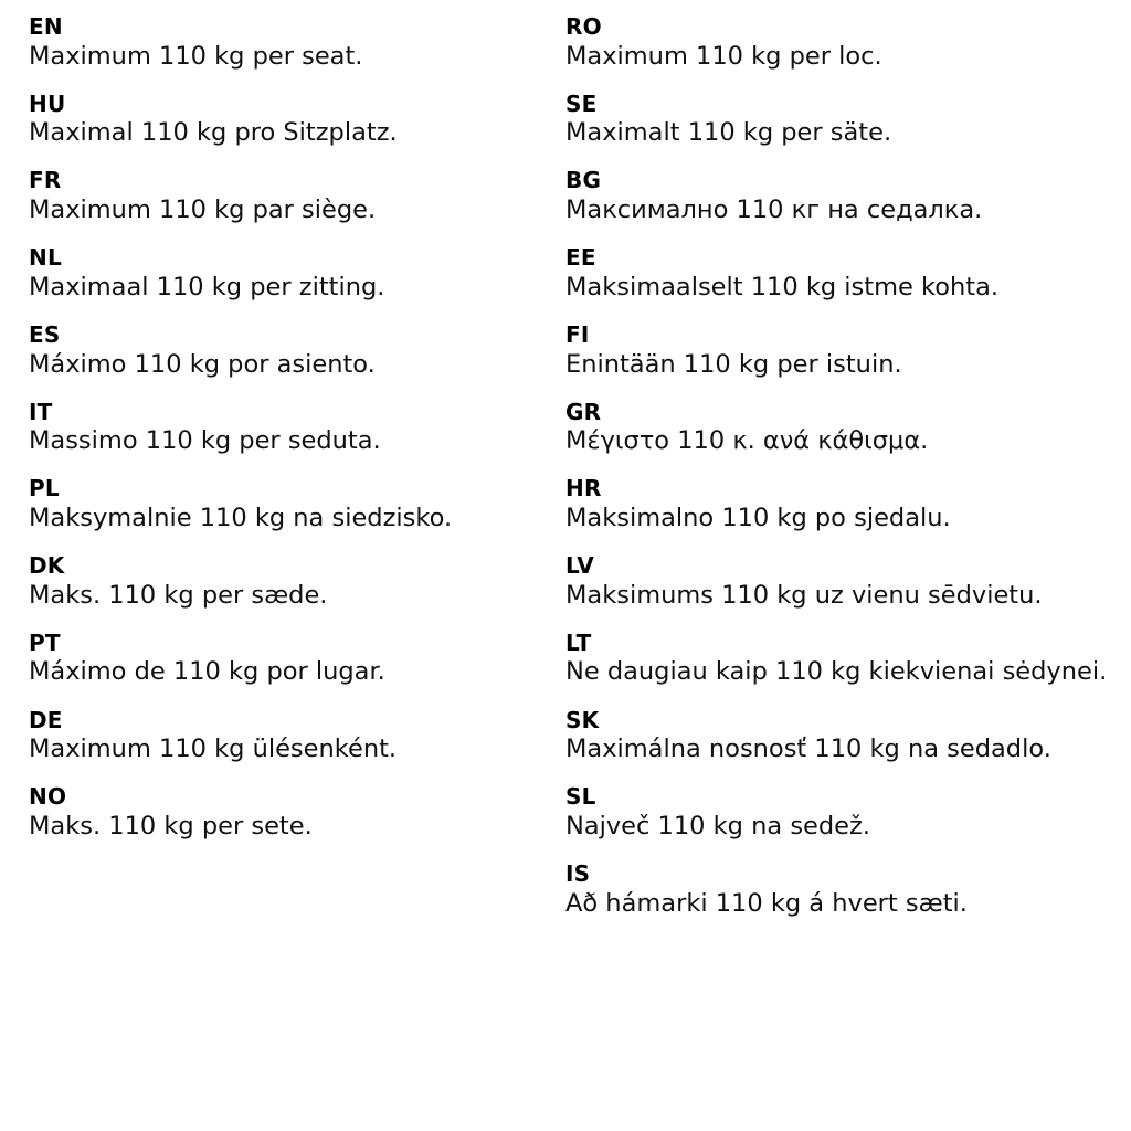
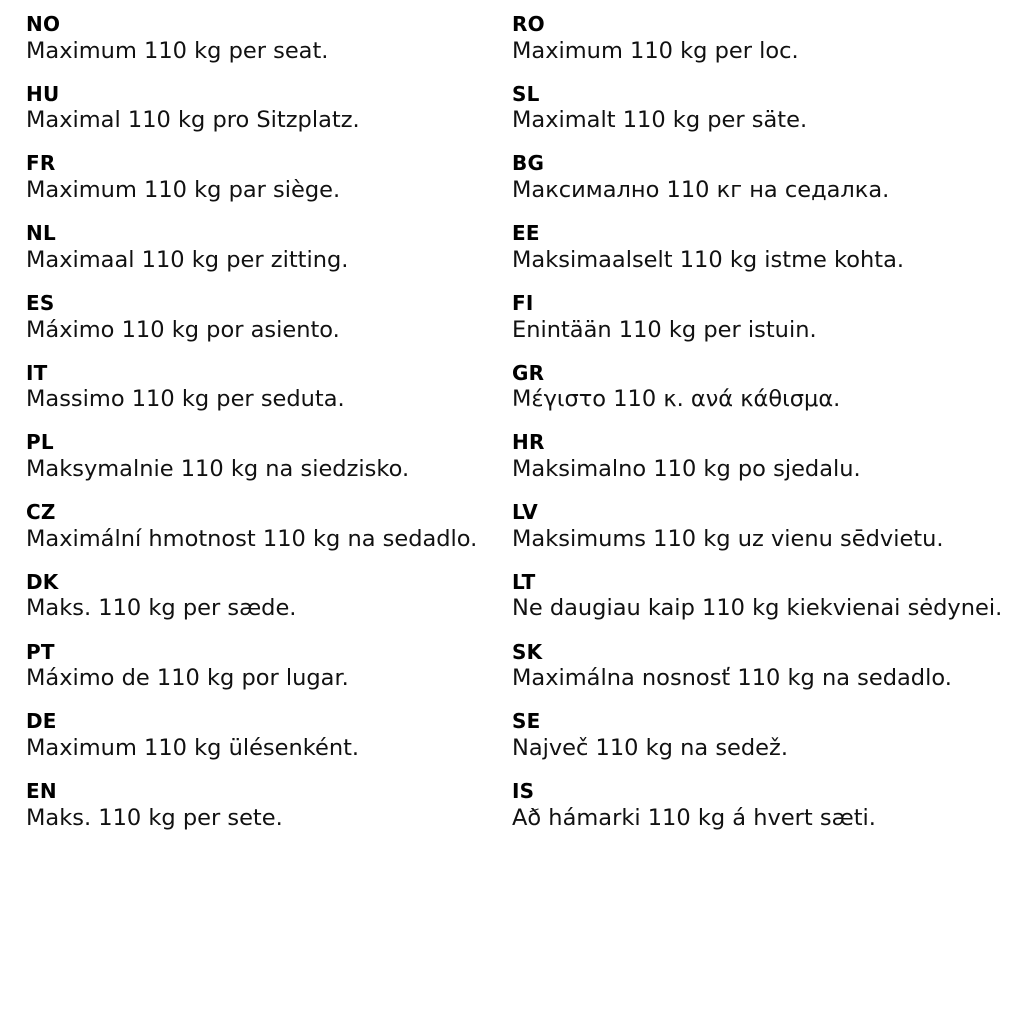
- EN
+ NO
  Maximum 110 kg per seat.
  HU
  Maximal 110 kg pro Sitzplatz.
  FR
  Maximum 110 kg par siège.
  NL
  Maximaal 110 kg per zitting.
  ES
  Máximo 110 kg por asiento.
  IT
  Massimo 110 kg per seduta.
  PL
  Maksymalnie 110 kg na siedzisko.
+ CZ
+ Maximální hmotnost 110 kg na sedadlo.
  DK
  Maks. 110 kg per sæde.
  PT
  Máximo de 110 kg por lugar.
  DE
  Maximum 110 kg ülésenként.
- NO
+ EN
  Maks. 110 kg per sete.
  RO
  Maximum 110 kg per loc.
- SE
+ SL
  Maximalt 110 kg per säte.
  BG
  Максимално 110 кг на седалка.
  EE
  Maksimaalselt 110 kg istme kohta.
  FI
  Enintään 110 kg per istuin.
  GR
  Μέγιστο 110 κ. ανά κάθισμα.
  HR
  Maksimalno 110 kg po sjedalu.
  LV
  Maksimums 110 kg uz vienu sēdvietu.
  LT
  Ne daugiau kaip 110 kg kiekvienai sėdynei.
  SK
  Maximálna nosnosť 110 kg na sedadlo.
- SL
+ SE
  Največ 110 kg na sedež.
  IS
  Að hámarki 110 kg á hvert sæti.
